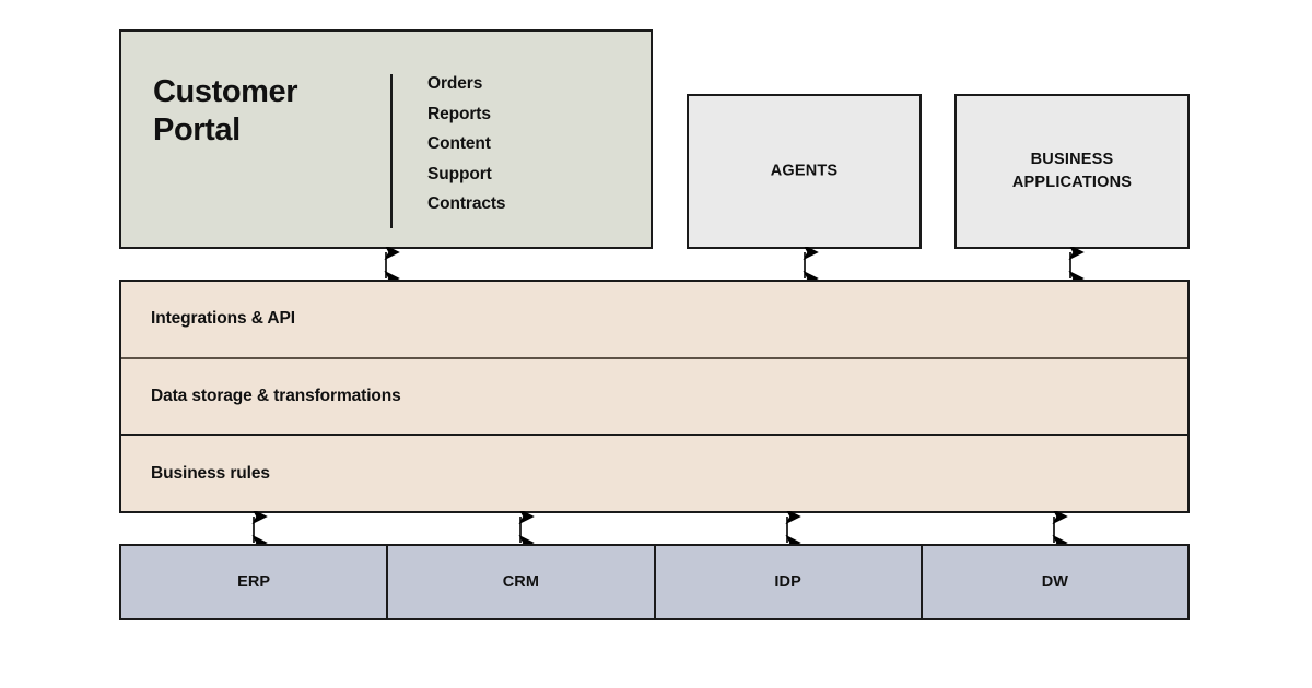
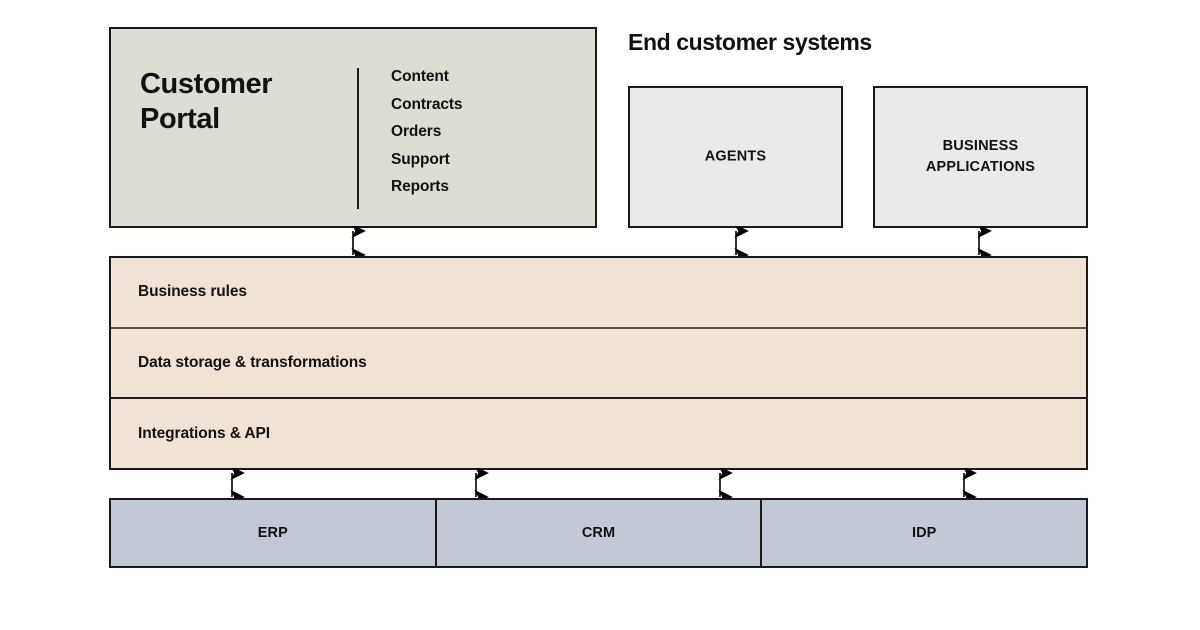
  Customer
  Portal
- Orders
+ Content
- Reports
+ Contracts
- Content
+ Orders
  Support
- Contracts
+ Reports
+ End customer systems
  AGENTS
  BUSINESS
  APPLICATIONS
- Integrations & API
+ Business rules
  Data storage & transformations
- Business rules
+ Integrations & API
  ERP
  CRM
  IDP
- DW
